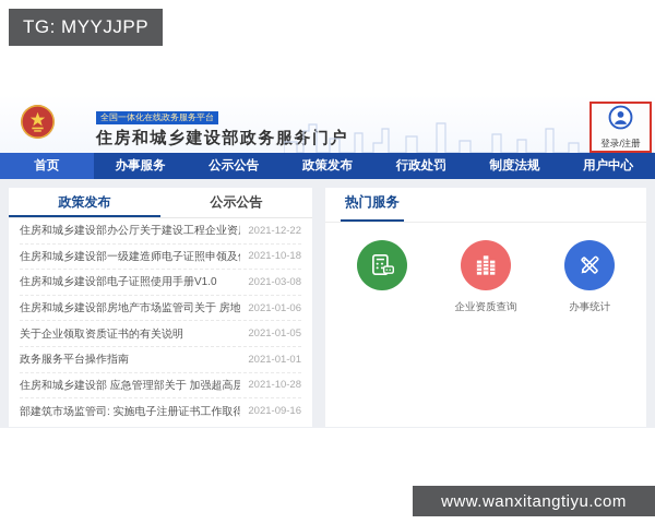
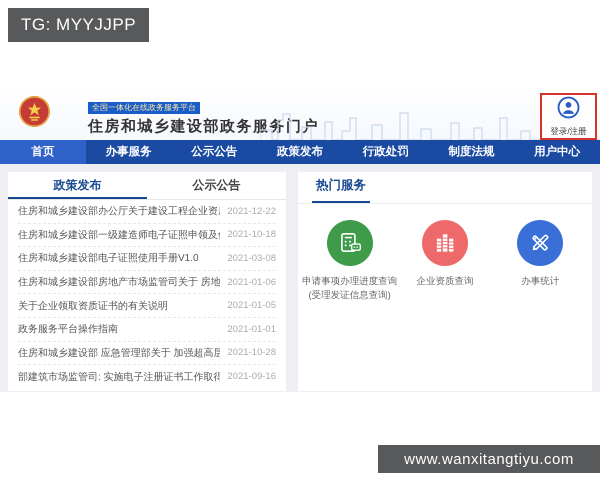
  TG: MYYJJPP
  全国一体化在线政务服务平台
  住房和城乡建设部政务服门
  登录/注册
  首页
  办事服务
  公示公告
  政策发布
  行政处罚
  制度法规
  用户中心
  政策发布
  公示公告
  2021-12-22
  住房和城乡建设部一级建造师电子证照申领及
  2021-10-18
  住房和城乡建设部电子证照使用手册V1.0
  2021-03-08
  2021-01-06
  关于企业领取资质证书的有关说明
  2021-01-05
  政务服务平台操作指南
  2021-01-01
  2021-10-28
  部建筑市场监管司: 实施电子注册证书工作取得
  2021-09-16
  热门服务
+ 申请事项办理进度查询
+ (受理发证信息查询)
  企业资质查询
  办事统计
  www.wanxitangtiyu.com
